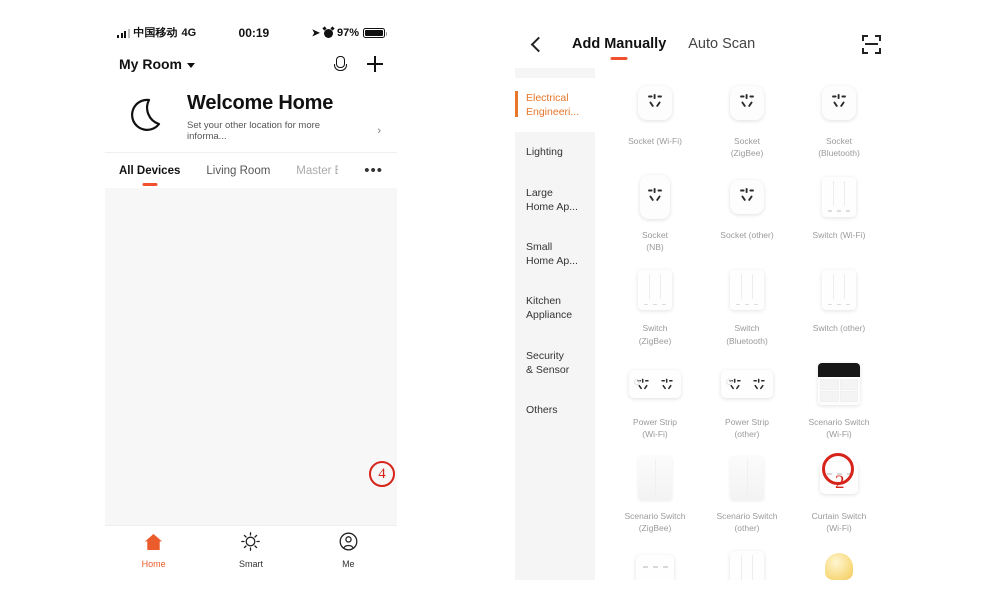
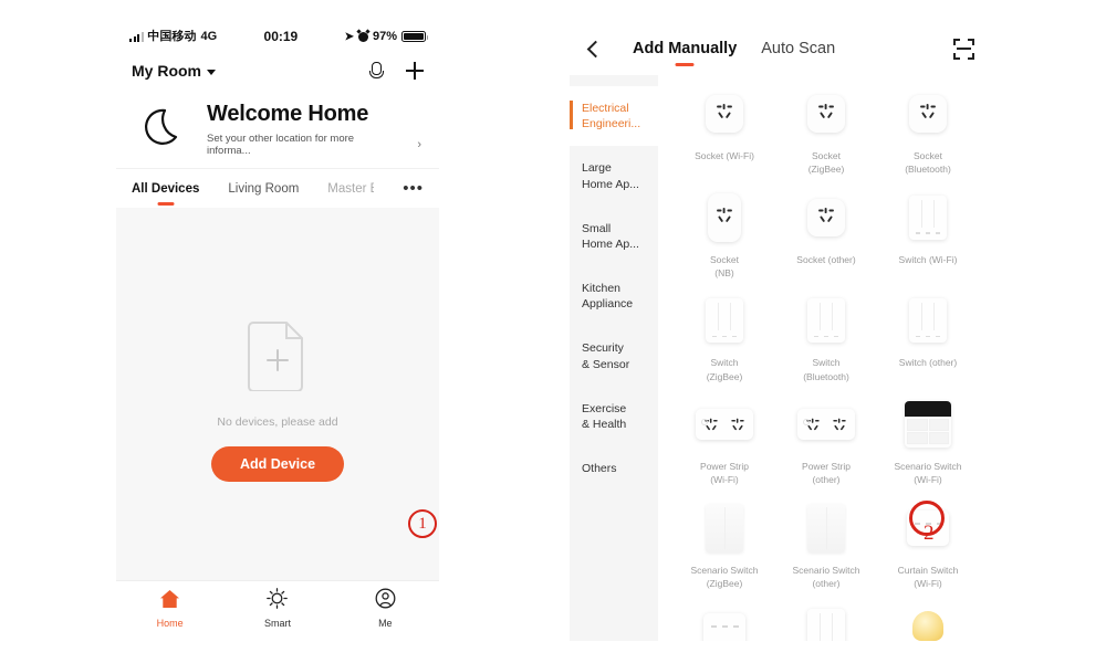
  中国移动
  4G
  00:19
  ➤
  97%
  My Room
  Welcome Home
  Set your other location for more informa...
  ›
  All Devices
  Living Room
  •••
+ No devices, please add
+ Add Device
  Home
  Smart
  Me
  Add Manually
  Auto Scan
  Electrical
  Engineeri...
- Lighting
  Large
  Home Ap...
  Small
  Home Ap...
  Kitchen
  Appliance
  Security
  & Sensor
+ Exercise
+ & Health
  Others
  Socket (Wi-Fi)
  Socket
  (ZigBee)
  Socket
  (Bluetooth)
  Socket
  (NB)
  Socket (other)
  Switch (Wi-Fi)
  Switch
  (ZigBee)
  Switch
  (Bluetooth)
  Switch (other)
  Power Strip
  (Wi-Fi)
  Power Strip
  (other)
  Scenario Switch
  (Wi-Fi)
  Scenario Switch
  (ZigBee)
  Scenario Switch
  (other)
  Curtain Switch
  (Wi-Fi)
- 4
+ 1
  2
